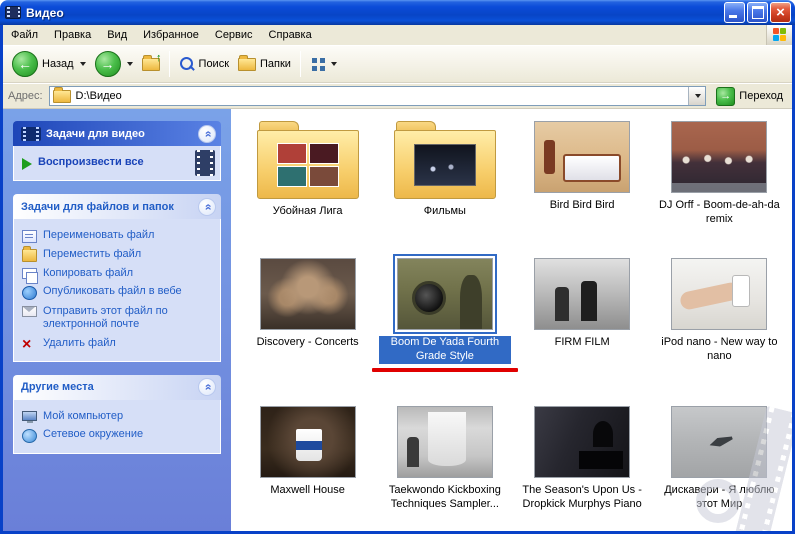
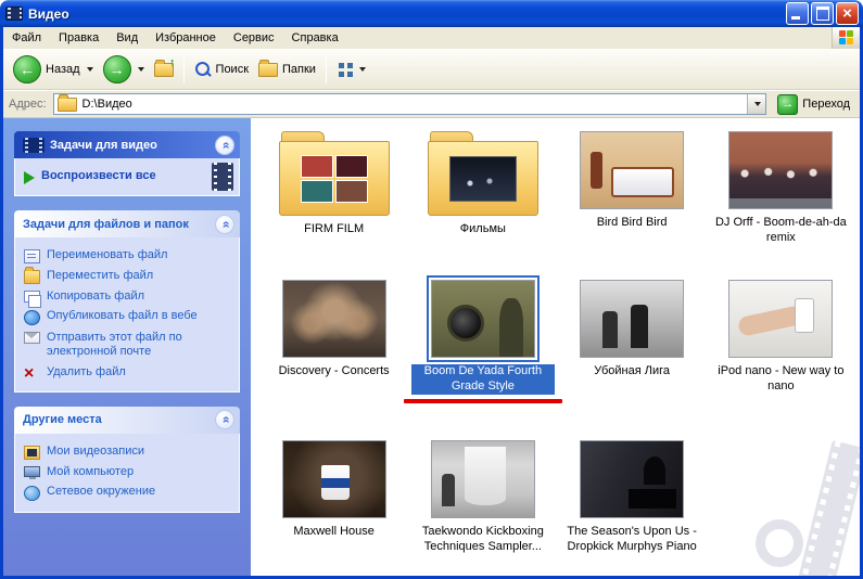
  Видео
  Файл
  Правка
  Вид
  Избранное
  Сервис
  Справка
  Назад
  Поиск
  Папки
  Адрес:
  D:\Видео
  Переход
  Задачи для видео
  Воспроизвести все
  Задачи для файлов и папок
  Переименовать файл
  Переместить файл
  Копировать файл
  Опубликовать файл в вебе
  Отправить этот файл по электронной почте
  Удалить файл
  Другие места
+ Мои видеозаписи
  Мой компьютер
  Сетевое окружение
- Убойная Лига
+ FIRM FILM
  Фильмы
  Bird Bird Bird
  DJ Orff - Boom-de-ah-da remix
  Discovery - Concerts
  Boom De Yada Fourth Grade Style
- FIRM FILM
+ Убойная Лига
  iPod nano - New way to nano
  Maxwell House
  Taekwondo Kickboxing Techniques Sampler...
  The Season's Upon Us - Dropkick Murphys Piano
- Дискавери - Я люблю этот Мир
